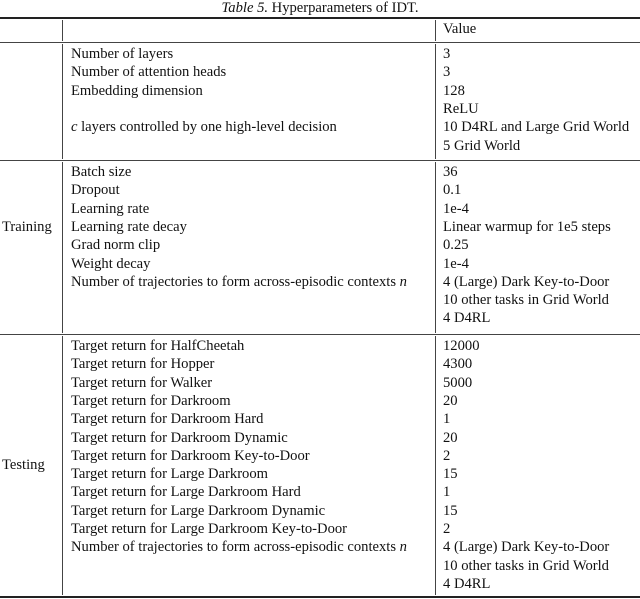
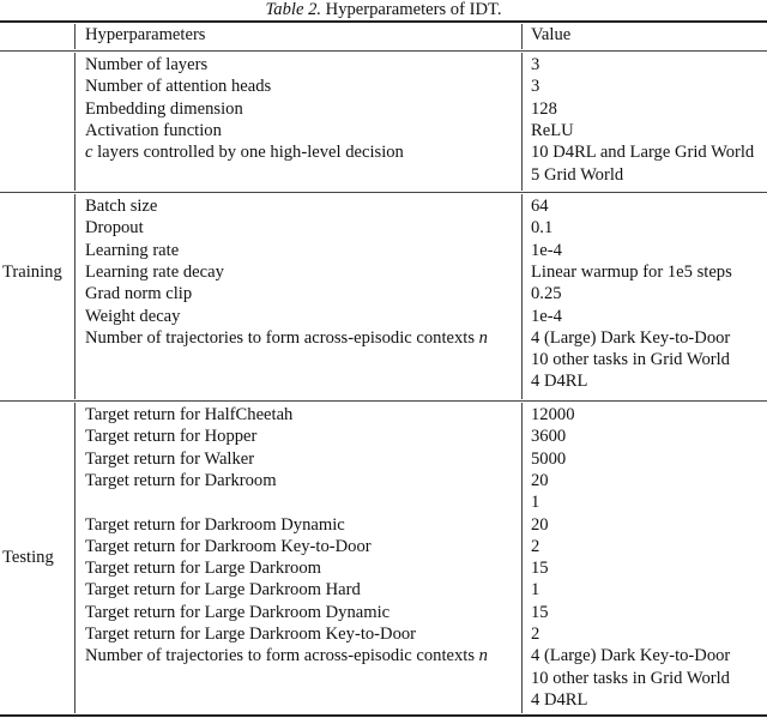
- Table 5. Hyperparameters of IDT.
+ Table 2. Hyperparameters of IDT.
+ Hyperparameters
  Value
  Number of layers
  3
  Number of attention heads
  3
  Embedding dimension
  128
+ Activation function
  ReLU
  c layers controlled by one high-level decision
  10 D4RL and Large Grid World
  5 Grid World
  Training
  Batch size
- 36
+ 64
  Dropout
  0.1
  Learning rate
  1e-4
  Learning rate decay
  Linear warmup for 1e5 steps
  Grad norm clip
  0.25
  Weight decay
  1e-4
  Number of trajectories to form across-episodic contexts n
  4 (Large) Dark Key-to-Door
  10 other tasks in Grid World
  4 D4RL
  Testing
  Target return for HalfCheetah
  12000
  Target return for Hopper
- 4300
+ 3600
  Target return for Walker
  5000
  Target return for Darkroom
  20
- Target return for Darkroom Hard
  1
  Target return for Darkroom Dynamic
  20
  Target return for Darkroom Key-to-Door
  2
  Target return for Large Darkroom
  15
  Target return for Large Darkroom Hard
  1
  Target return for Large Darkroom Dynamic
  15
  Target return for Large Darkroom Key-to-Door
  2
  Number of trajectories to form across-episodic contexts n
  4 (Large) Dark Key-to-Door
  10 other tasks in Grid World
  4 D4RL
